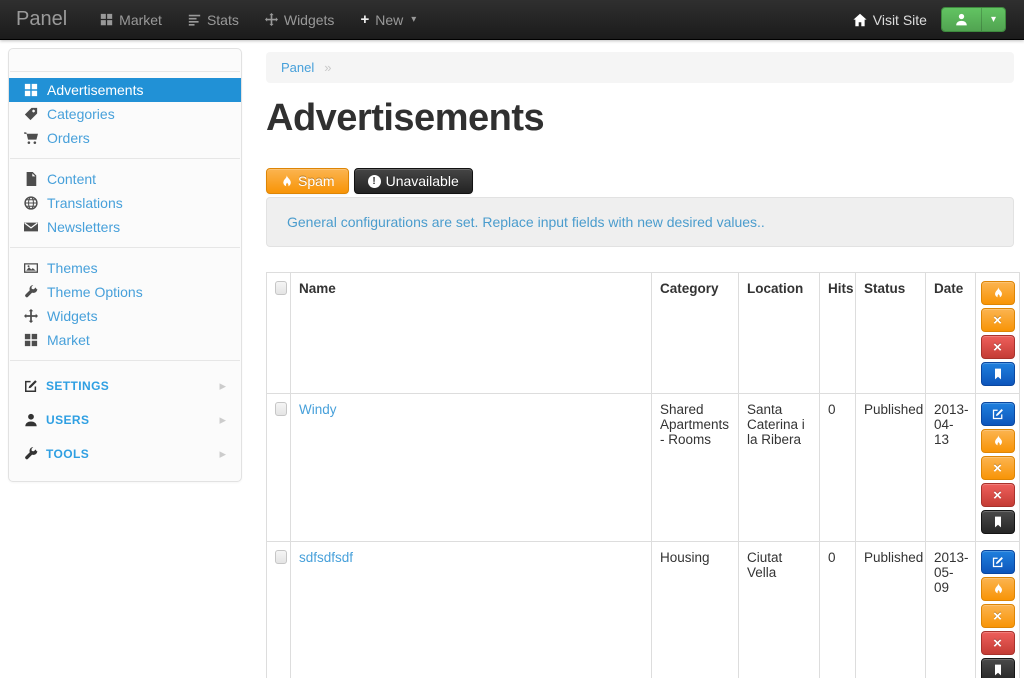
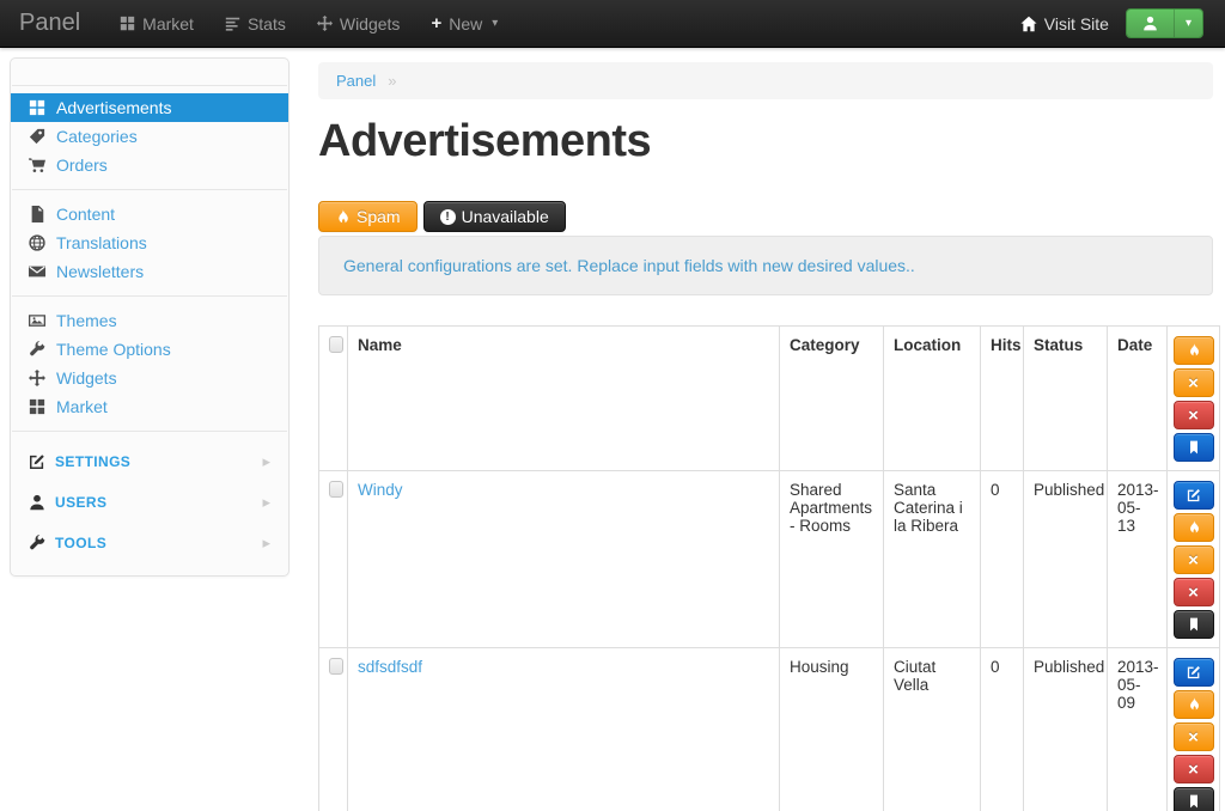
  Panel
  Market
  Stats
  Widgets
  +
  New
  ▾
  Visit Site
  ▾
  Advertisements
  Categories
  Orders
  Content
  Translations
  Newsletters
  Themes
  Theme Options
  Widgets
  Market
  SETTINGS
  ▸
  USERS
  ▸
  TOOLS
  ▸
  Panel
  »
  Advertisements
  Spam
  !
  Unavailable
  General configurations are set. Replace input fields with new desired values..
  	Name	Category	Location	Hits	Status	Date	× ×
- 	Windy	Shared Apartments - Rooms	Santa Caterina i la Ribera	0	Published	2013-04-13	× ×
+ 	Windy	Shared Apartments - Rooms	Santa Caterina i la Ribera	0	Published	2013-05-13	× ×
  	sdfsdfsdf	Housing	Ciutat Vella	0	Published	2013-05-09	× ×
